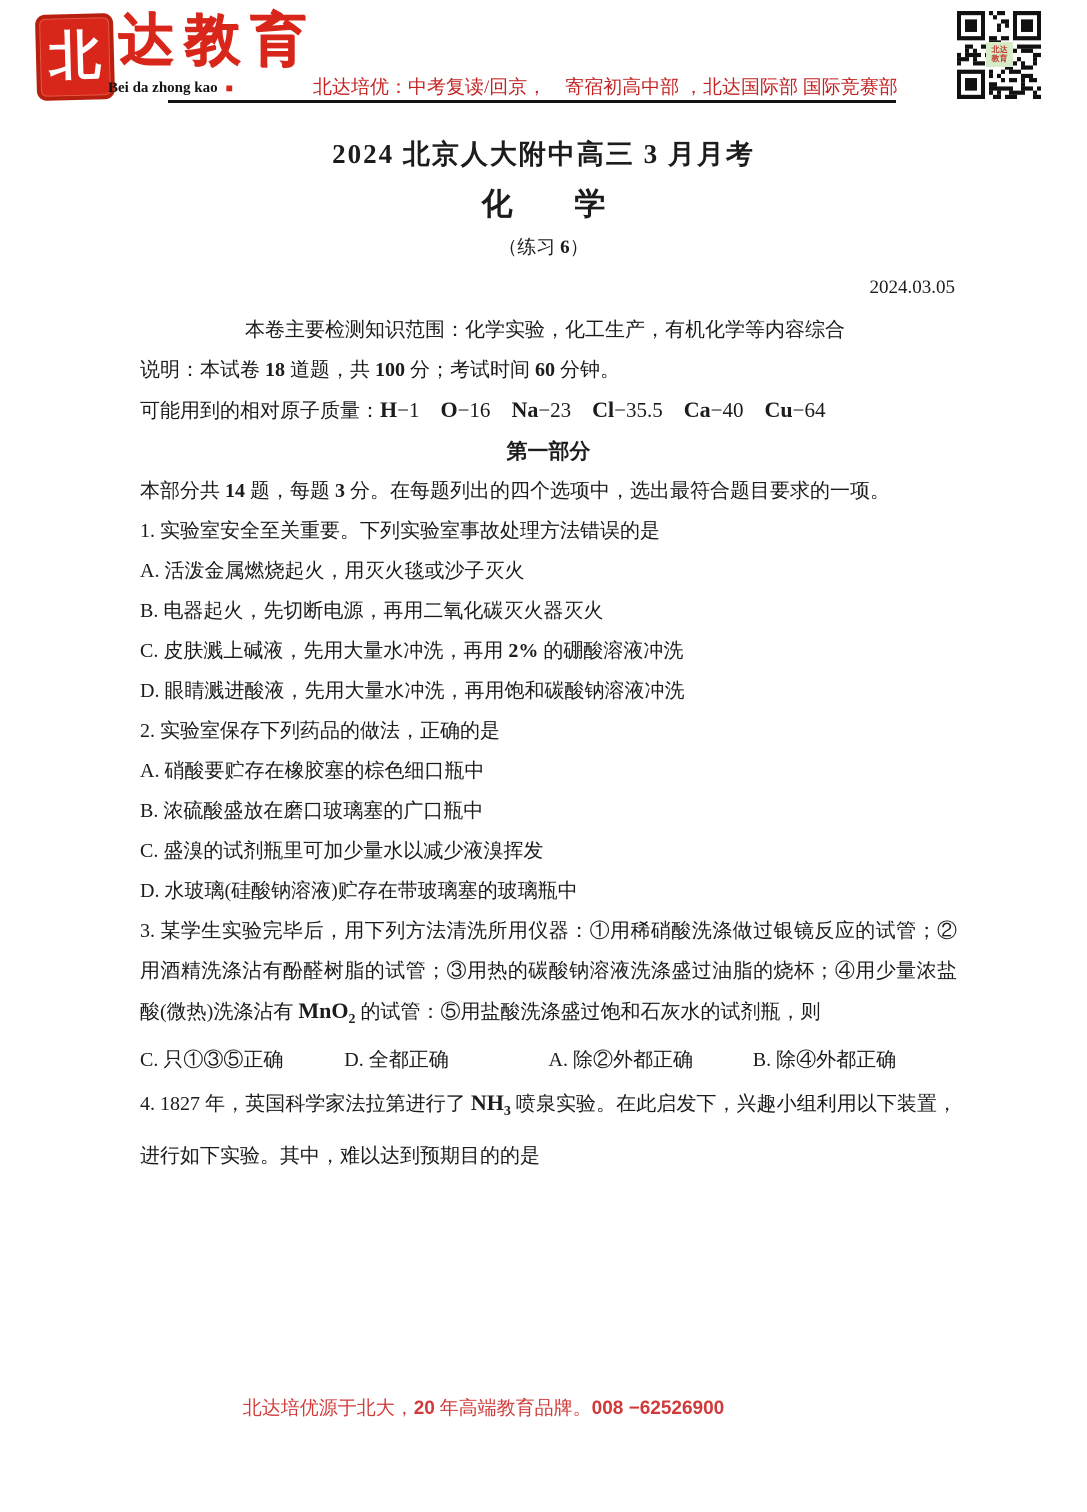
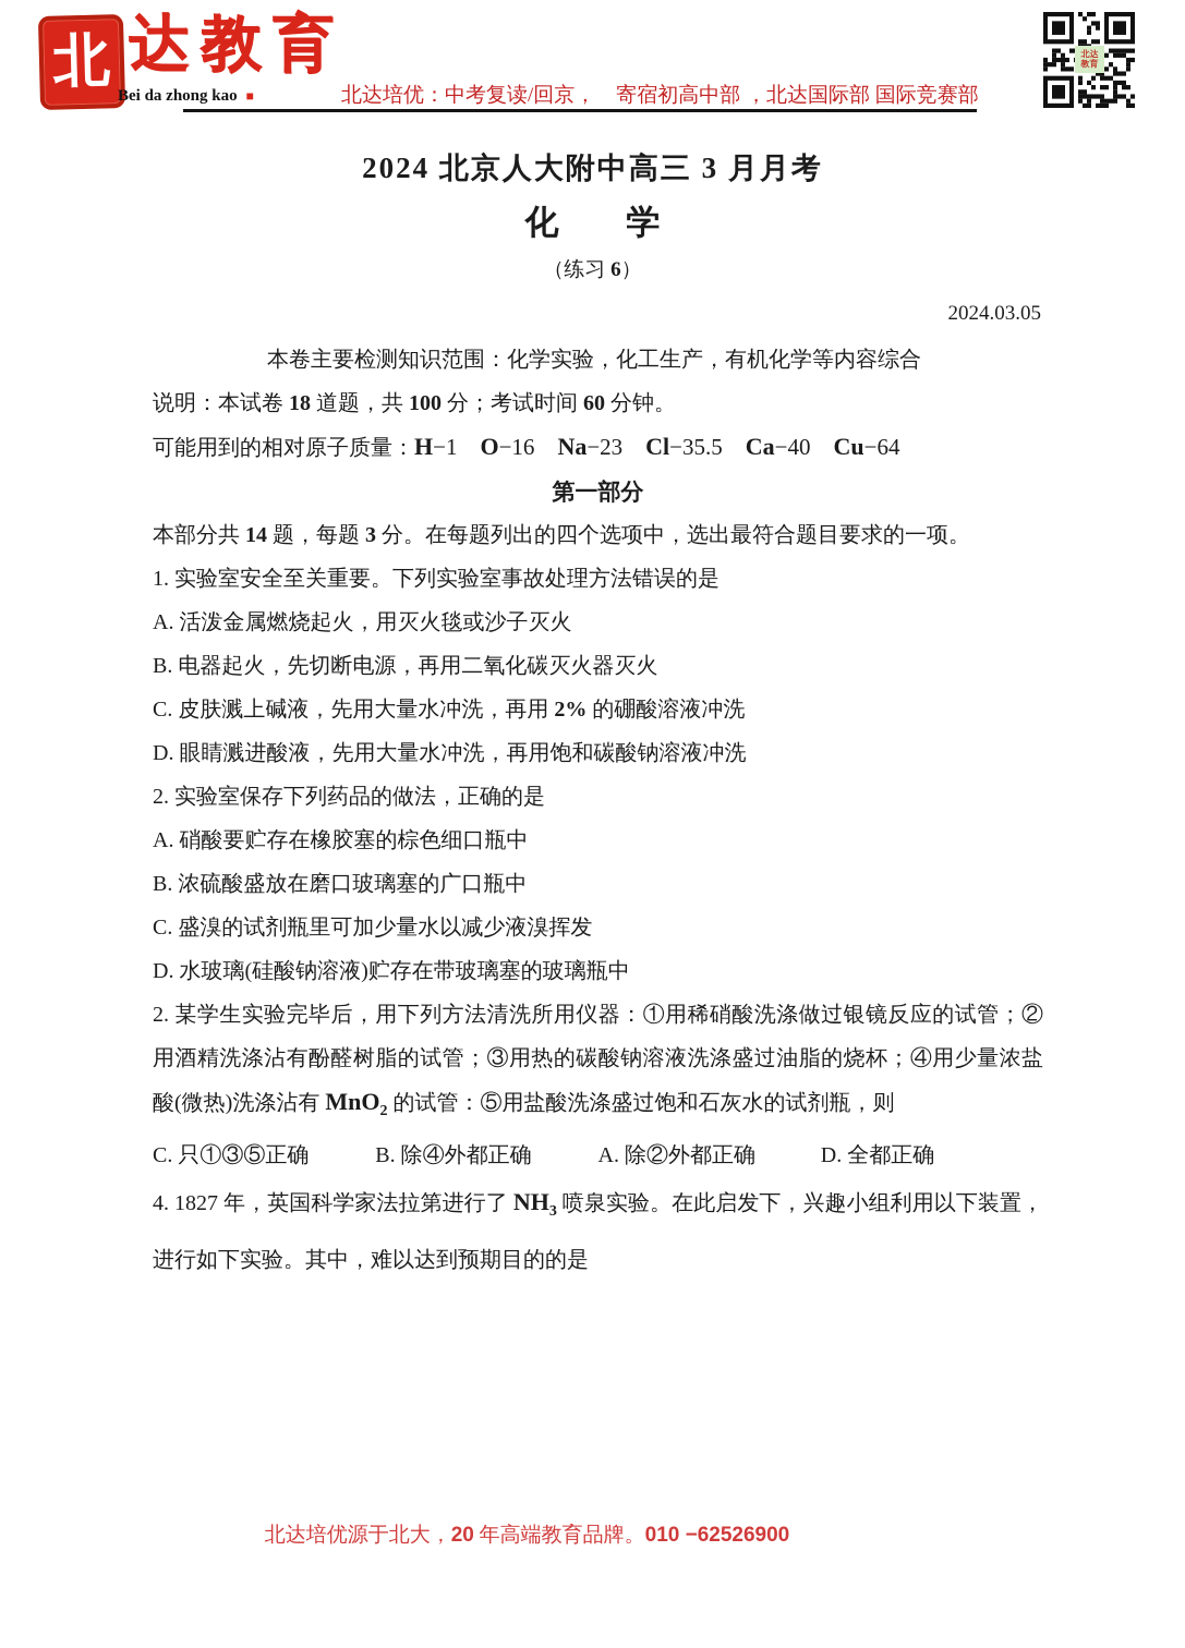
  达教育
  Bei da zhong kao ■
  北达培优：中考复读/回京， 寄宿初高中部 ，北达国际部 国际竞赛部
  北达
  教育
  2024 北京人大附中高三 3 月月考
  化 学
  （练习 6）
  2024.03.05
  本卷主要检测知识范围：化学实验，化工生产，有机化学等内容综合
  说明：本试卷 18 道题，共 100 分；考试时间 60 分钟。
  可能用到的相对原子质量：H−1 O−16 Na−23 Cl−35.5 Ca−40 Cu−64
  第一部分
  本部分共 14 题，每题 3 分。在每题列出的四个选项中，选出最符合题目要求的一项。
  1. 实验室安全至关重要。下列实验室事故处理方法错误的是
  A. 活泼金属燃烧起火，用灭火毯或沙子灭火
  B. 电器起火，先切断电源，再用二氧化碳灭火器灭火
  C. 皮肤溅上碱液，先用大量水冲洗，再用 2% 的硼酸溶液冲洗
  D. 眼睛溅进酸液，先用大量水冲洗，再用饱和碳酸钠溶液冲洗
  2. 实验室保存下列药品的做法，正确的是
  A. 硝酸要贮存在橡胶塞的棕色细口瓶中
  B. 浓硫酸盛放在磨口玻璃塞的广口瓶中
  C. 盛溴的试剂瓶里可加少量水以减少液溴挥发
  D. 水玻璃(硅酸钠溶液)贮存在带玻璃塞的玻璃瓶中
- 3. 某学生实验完毕后，用下列方法清洗所用仪器：①用稀硝酸洗涤做过银镜反应的试管；②用酒精洗涤沾有酚醛树脂的试管；③用热的碳酸钠溶液洗涤盛过油脂的烧杯；④用少量浓盐酸(微热)洗涤沾有 MnO2 的试管：⑤用盐酸洗涤盛过饱和石灰水的试剂瓶，则
+ 2. 某学生实验完毕后，用下列方法清洗所用仪器：①用稀硝酸洗涤做过银镜反应的试管；②用酒精洗涤沾有酚醛树脂的试管；③用热的碳酸钠溶液洗涤盛过油脂的烧杯；④用少量浓盐酸(微热)洗涤沾有 MnO2 的试管：⑤用盐酸洗涤盛过饱和石灰水的试剂瓶，则
  C. 只①③⑤正确
- D. 全都正确
+ B. 除④外都正确
  A. 除②外都正确
- B. 除④外都正确
+ D. 全都正确
  4. 1827 年，英国科学家法拉第进行了 NH3 喷泉实验。在此启发下，兴趣小组利用以下装置，进行如下实验。其中，难以达到预期目的的是
- 北达培优源于北大，20 年高端教育品牌。008 −62526900
+ 北达培优源于北大，20 年高端教育品牌。010 −62526900
